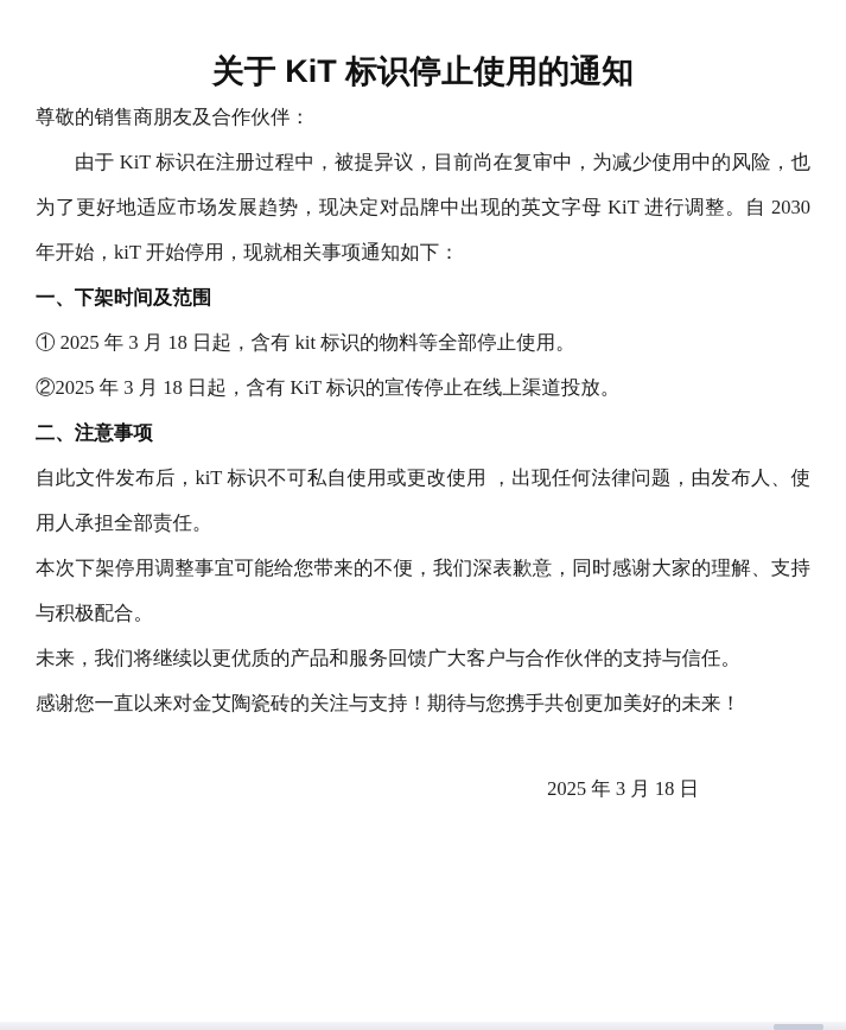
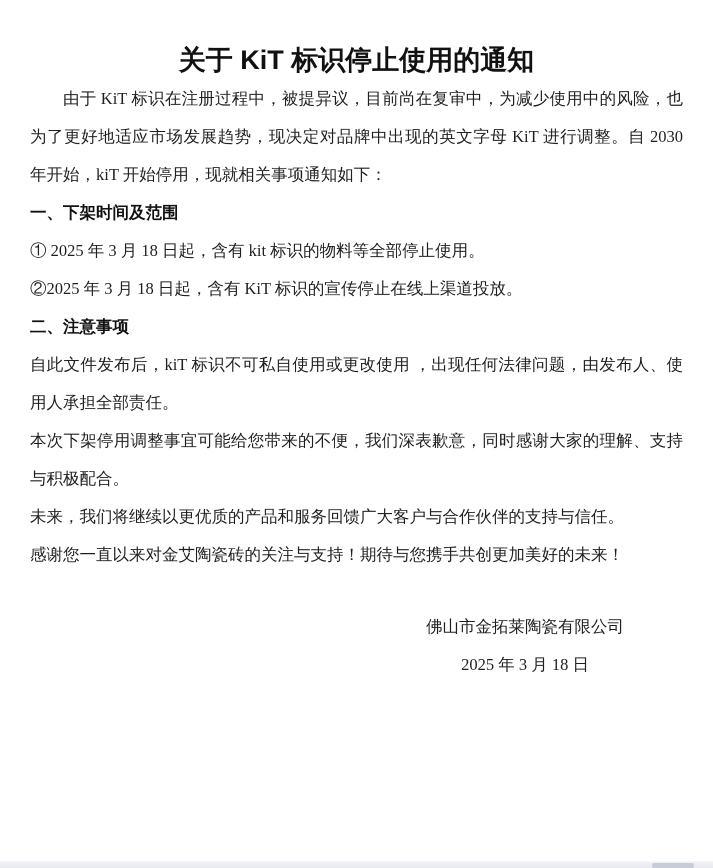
  关于 KiT 标识停止使用的通知
- 尊敬的销售商朋友及合作伙伴：
  由于 KiT 标识在注册过程中，被提异议，目前尚在复审中，为减少使用中的风险，也为了更好地适应市场发展趋势，现决定对品牌中出现的英文字母 KiT 进行调整。自 2030 年开始，kiT 开始停用，现就相关事项通知如下：
  一、下架时间及范围
  ① 2025 年 3 月 18 日起，含有 kit 标识的物料等全部停止使用。
  ②2025 年 3 月 18 日起，含有 KiT 标识的宣传停止在线上渠道投放。
  二、注意事项
  自此文件发布后，kiT 标识不可私自使用或更改使用 ，出现任何法律问题，由发布人、使用人承担全部责任。
  本次下架停用调整事宜可能给您带来的不便，我们深表歉意，同时感谢大家的理解、支持与积极配合。
  未来，我们将继续以更优质的产品和服务回馈广大客户与合作伙伴的支持与信任。
  感谢您一直以来对金艾陶瓷砖的关注与支持！期待与您携手共创更加美好的未来！
+ 佛山市金拓莱陶瓷有限公司
  2025 年 3 月 18 日
